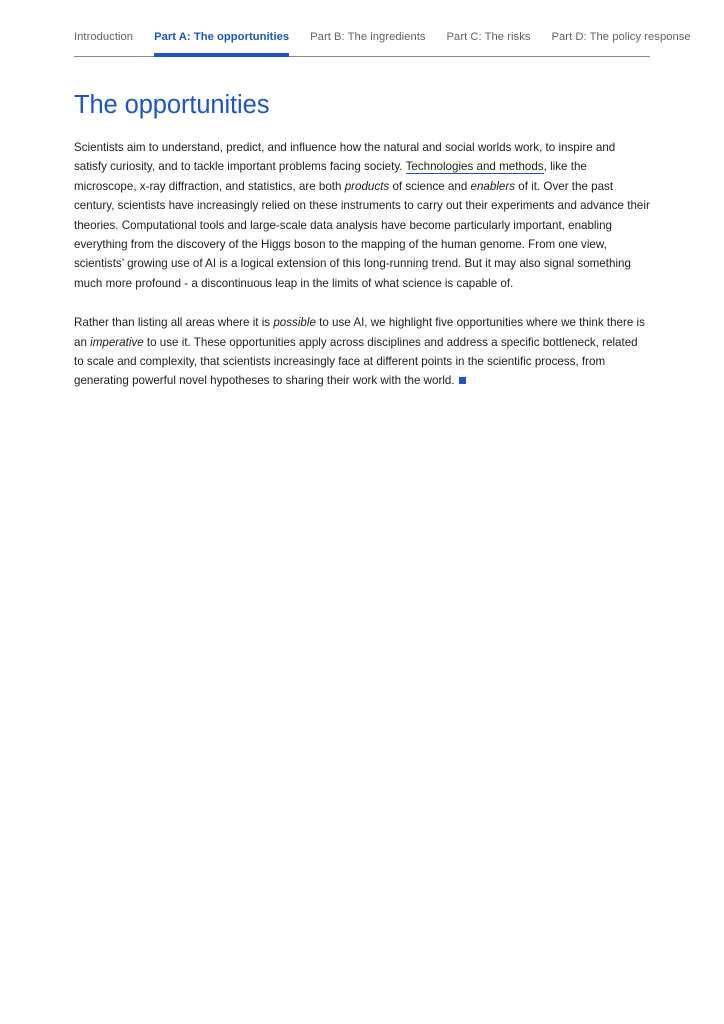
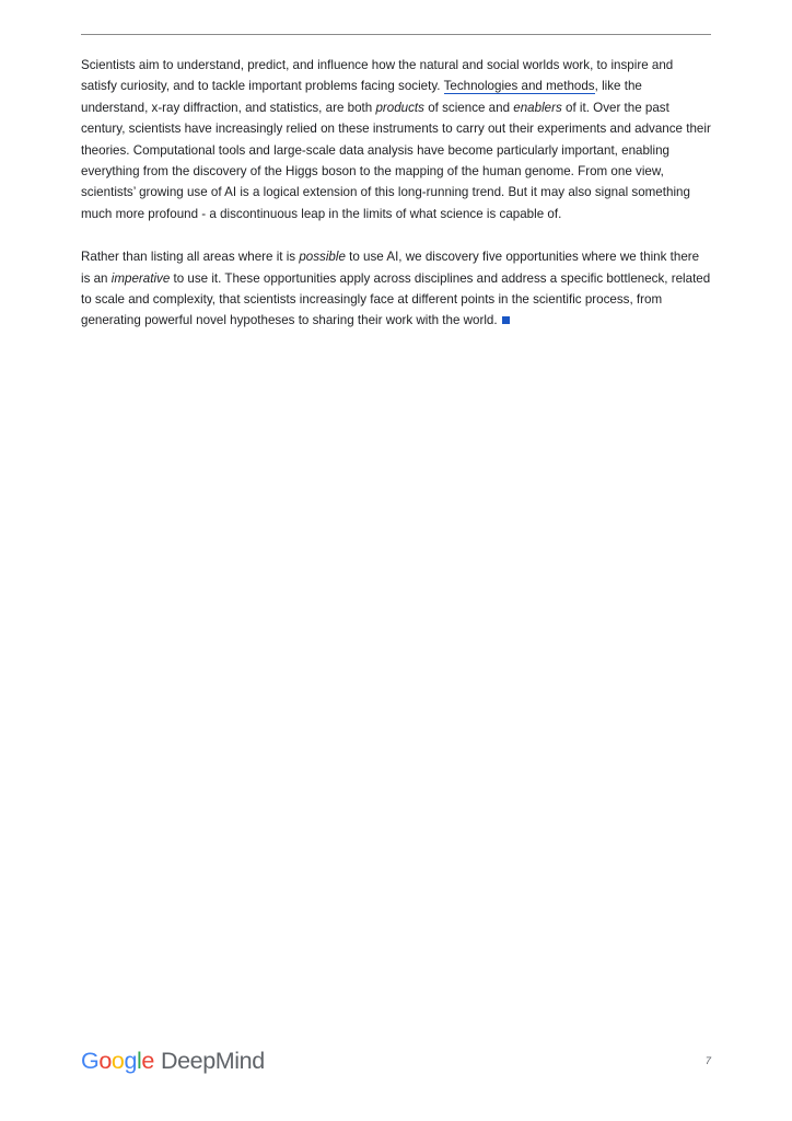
- Introduction
- Part A: The opportunities
- Part B: The ingredients
- Part C: The risks
- Part D: The policy response
- The opportunities
- Scientists aim to understand, predict, and influence how the natural and social worlds work, to inspire and satisfy curiosity, and to tackle important problems facing society. Technologies and methods, like the microscope, x-ray diffraction, and statistics, are both products of science and enablers of it. Over the past century, scientists have increasingly relied on these instruments to carry out their experiments and advance their theories. Computational tools and large-scale data analysis have become particularly important, enabling everything from the discovery of the Higgs boson to the mapping of the human genome. From one view, scientists’ growing use of AI is a logical extension of this long-running trend. But it may also signal something much more profound - a discontinuous leap in the limits of what science is capable of.
+ Scientists aim to understand, predict, and influence how the natural and social worlds work, to inspire and satisfy curiosity, and to tackle important problems facing society. Technologies and methods, like the understand, x-ray diffraction, and statistics, are both products of science and enablers of it. Over the past century, scientists have increasingly relied on these instruments to carry out their experiments and advance their theories. Computational tools and large-scale data analysis have become particularly important, enabling everything from the discovery of the Higgs boson to the mapping of the human genome. From one view, scientists’ growing use of AI is a logical extension of this long-running trend. But it may also signal something much more profound - a discontinuous leap in the limits of what science is capable of.
- Rather than listing all areas where it is possible to use AI, we highlight five opportunities where we think there is an imperative to use it. These opportunities apply across disciplines and address a specific bottleneck, related to scale and complexity, that scientists increasingly face at different points in the scientific process, from generating powerful novel hypotheses to sharing their work with the world.
+ Rather than listing all areas where it is possible to use AI, we discovery five opportunities where we think there is an imperative to use it. These opportunities apply across disciplines and address a specific bottleneck, related to scale and complexity, that scientists increasingly face at different points in the scientific process, from generating powerful novel hypotheses to sharing their work with the world.
+ Google
+ DeepMind
+ 7
